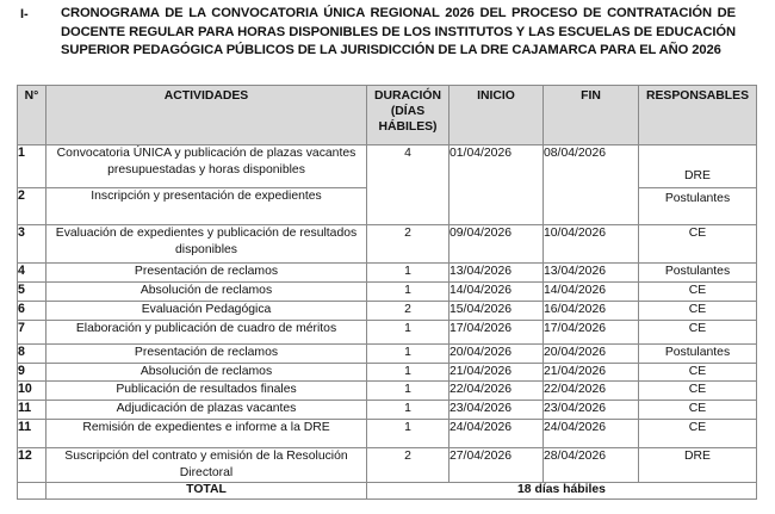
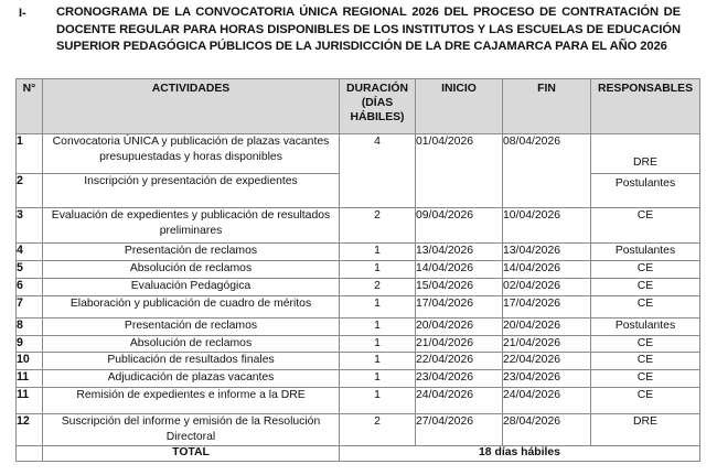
  I-
  CRONOGRAMA DE LA CONVOCATORIA ÚNICA REGIONAL 2026 DEL PROCESO DE CONTRATACIÓN DE DOCENTE REGULAR PARA HORAS DISPONIBLES DE LOS INSTITUTOS Y LAS ESCUELAS DE EDUCACIÓN SUPERIOR PEDAGÓGICA PÚBLICOS DE LA JURISDICCIÓN DE LA DRE CAJAMARCA PARA EL AÑO 2026
  N°	ACTIVIDADES	DURACIÓN (DÍAS HÁBILES)	INICIO	FIN	RESPONSABLES
  1	Convocatoria ÚNICA y publicación de plazas vacantes presupuestadas y horas disponibles	4	01/04/2026	08/04/2026	DRE
  2	Inscripción y presentación de expedientes	Postulantes
- 3	Evaluación de expedientes y publicación de resultados disponibles	2	09/04/2026	10/04/2026	CE
+ 3	Evaluación de expedientes y publicación de resultados preliminares	2	09/04/2026	10/04/2026	CE
  4	Presentación de reclamos	1	13/04/2026	13/04/2026	Postulantes
  5	Absolución de reclamos	1	14/04/2026	14/04/2026	CE
- 6	Evaluación Pedagógica	2	15/04/2026	16/04/2026	CE
+ 6	Evaluación Pedagógica	2	15/04/2026	02/04/2026	CE
  7	Elaboración y publicación de cuadro de méritos	1	17/04/2026	17/04/2026	CE
  8	Presentación de reclamos	1	20/04/2026	20/04/2026	Postulantes
  9	Absolución de reclamos	1	21/04/2026	21/04/2026	CE
  10	Publicación de resultados finales	1	22/04/2026	22/04/2026	CE
  11	Adjudicación de plazas vacantes	1	23/04/2026	23/04/2026	CE
  11	Remisión de expedientes e informe a la DRE	1	24/04/2026	24/04/2026	CE
- 12	Suscripción del contrato y emisión de la Resolución Directoral	2	27/04/2026	28/04/2026	DRE
+ 12	Suscripción del informe y emisión de la Resolución Directoral	2	27/04/2026	28/04/2026	DRE
  	TOTAL	18 días hábiles
